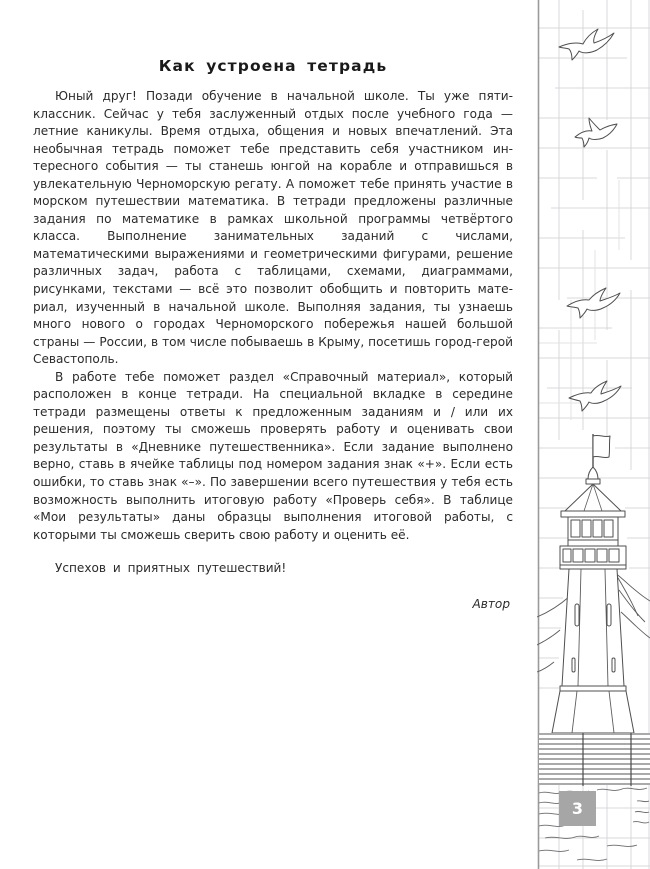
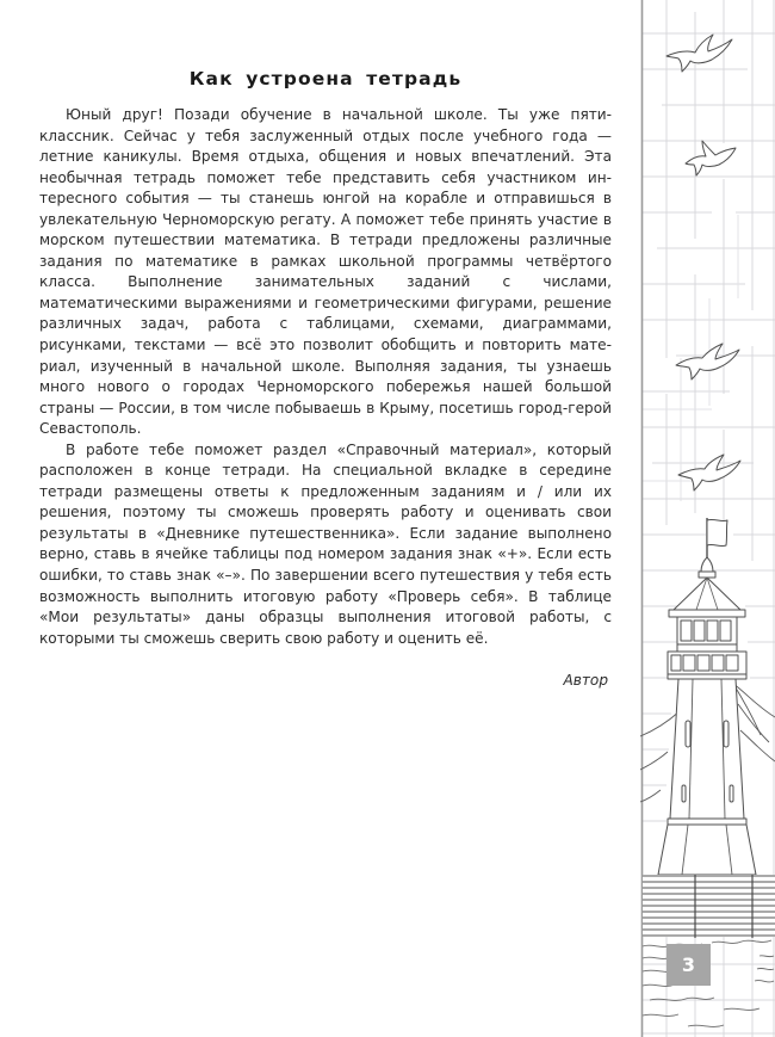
  Как устроена тетрадь
  Юный друг! Позади обучение в начальной школе. Ты уже пяти­классник. Сейчас у тебя заслуженный отдых после учебного года — летние каникулы. Время отдыха, общения и новых впечатлений. Эта необычная тетрадь поможет тебе представить себя участником ин­тересного события — ты станешь юнгой на корабле и отправишь­ся в увлекательную Черноморскую регату. А поможет тебе принять участие в морском путешествии математика. В тетради предложены различные задания по математике в рамках школьной программы четвёртого класса. Выполнение занимательных заданий с числами, математическими выражениями и геометрическими фигурами, реше­ние различных задач, работа с таблицами, схемами, диаграммами, рисунками, текстами — всё это позволит обобщить и повторить мате­риал, изученный в начальной школе. Выполняя задания, ты узнаешь много нового о городах Черноморского побережья нашей большой страны — России, в том числе побываешь в Крыму, посетишь го­род-герой Севастополь.
  В работе тебе поможет раздел «Справочный материал», который расположен в конце тетради. На специальной вкладке в середи­не тетради размещены ответы к предложенным заданиям и / или их решения, поэтому ты сможешь проверять работу и оценивать свои результаты в «Дневнике путешественника». Если задание выполне­но верно, ставь в ячейке таблицы под номером задания знак «+». Если есть ошибки, то ставь знак «–». По завершении всего путе­шествия у тебя есть возможность выполнить итоговую работу «Про­верь себя». В таблице «Мои результаты» даны образцы выполнения итоговой работы, с которыми ты сможешь сверить свою работу и оценить её.
- Успехов и приятных путешествий!
  Автор
  3
